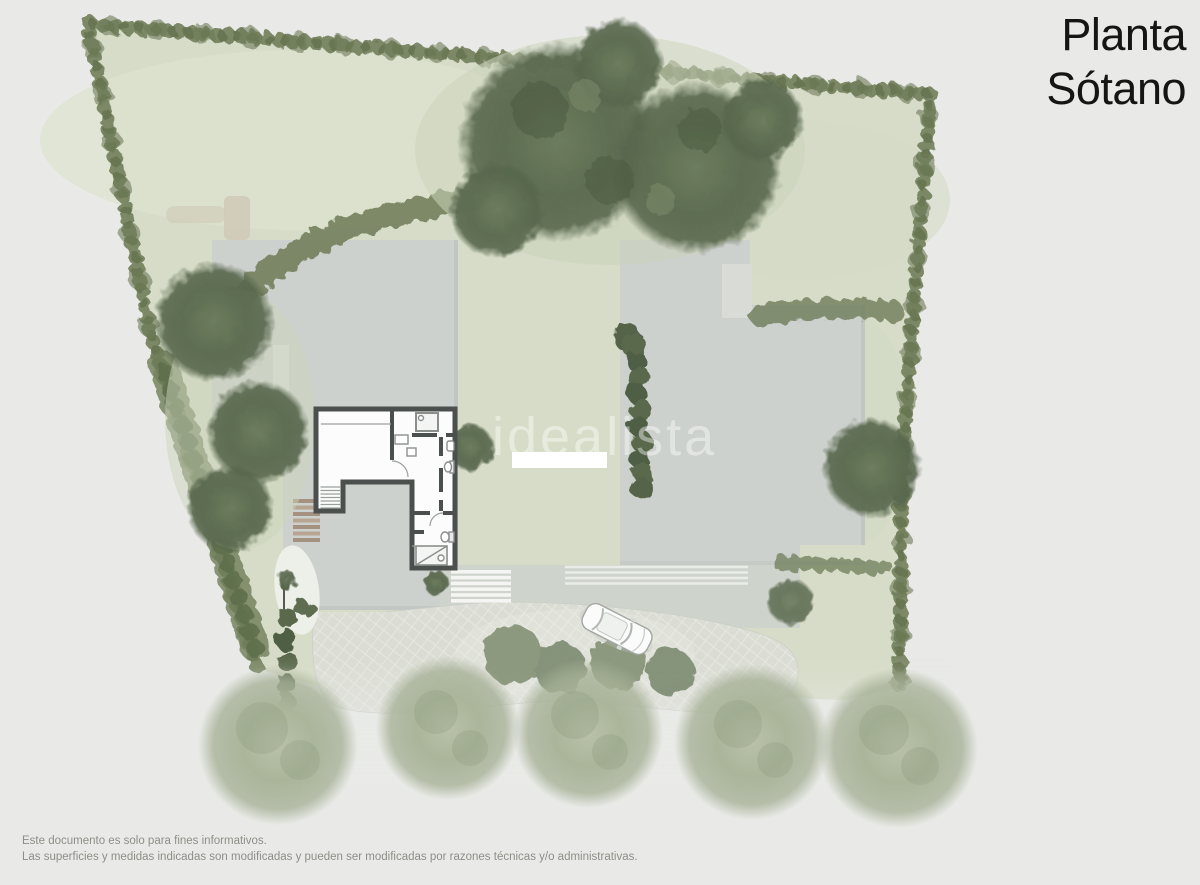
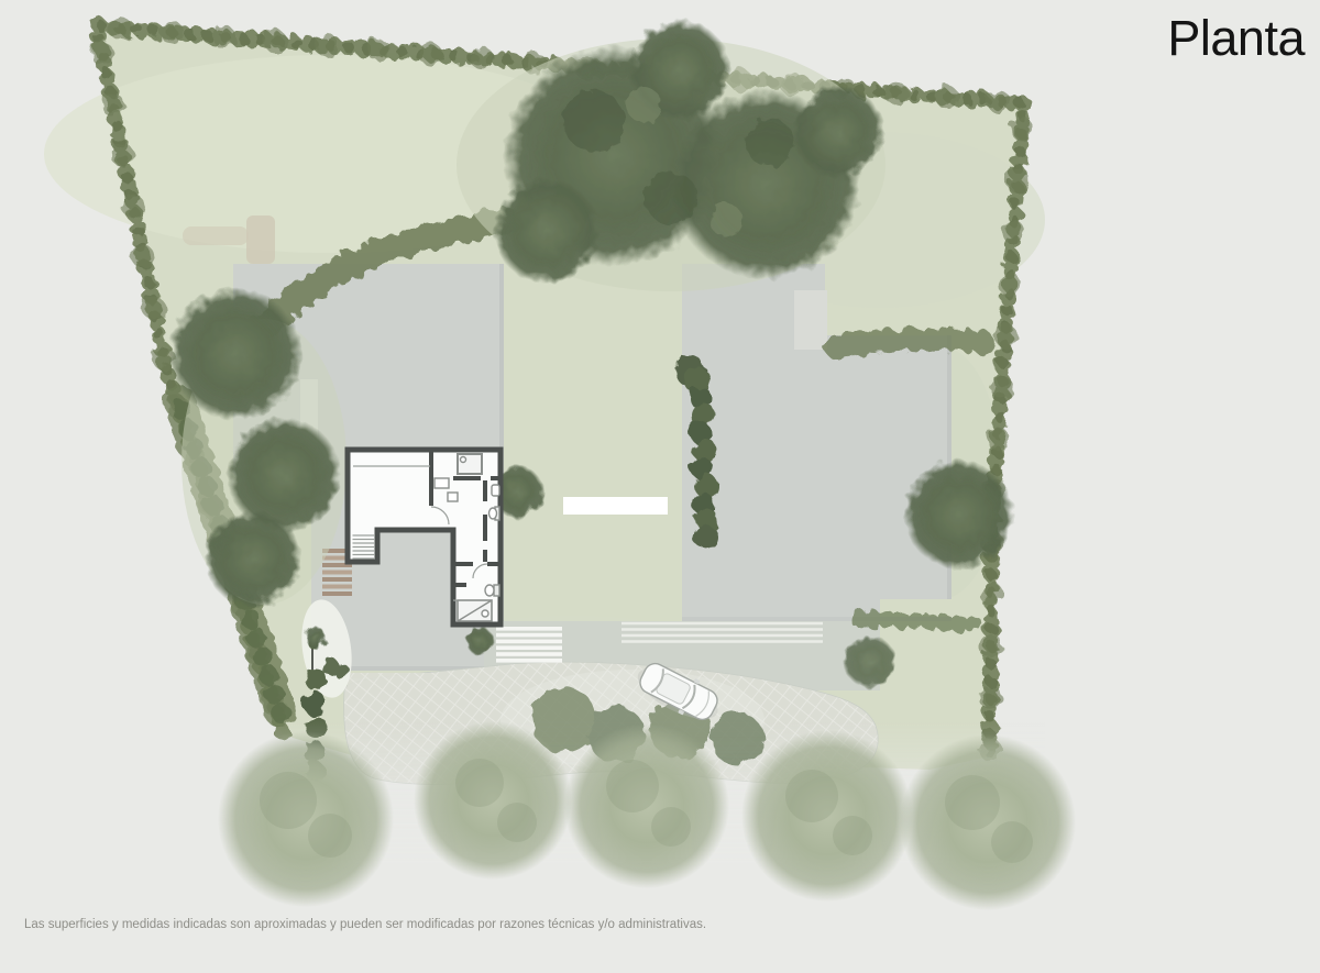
  Planta
- Sótano
- idealista
- Este documento es solo para fines informativos.
- Las superficies y medidas indicadas son modificadas y pueden ser modificadas por razones técnicas y/o administrativas.
+ Las superficies y medidas indicadas son aproximadas y pueden ser modificadas por razones técnicas y/o administrativas.
